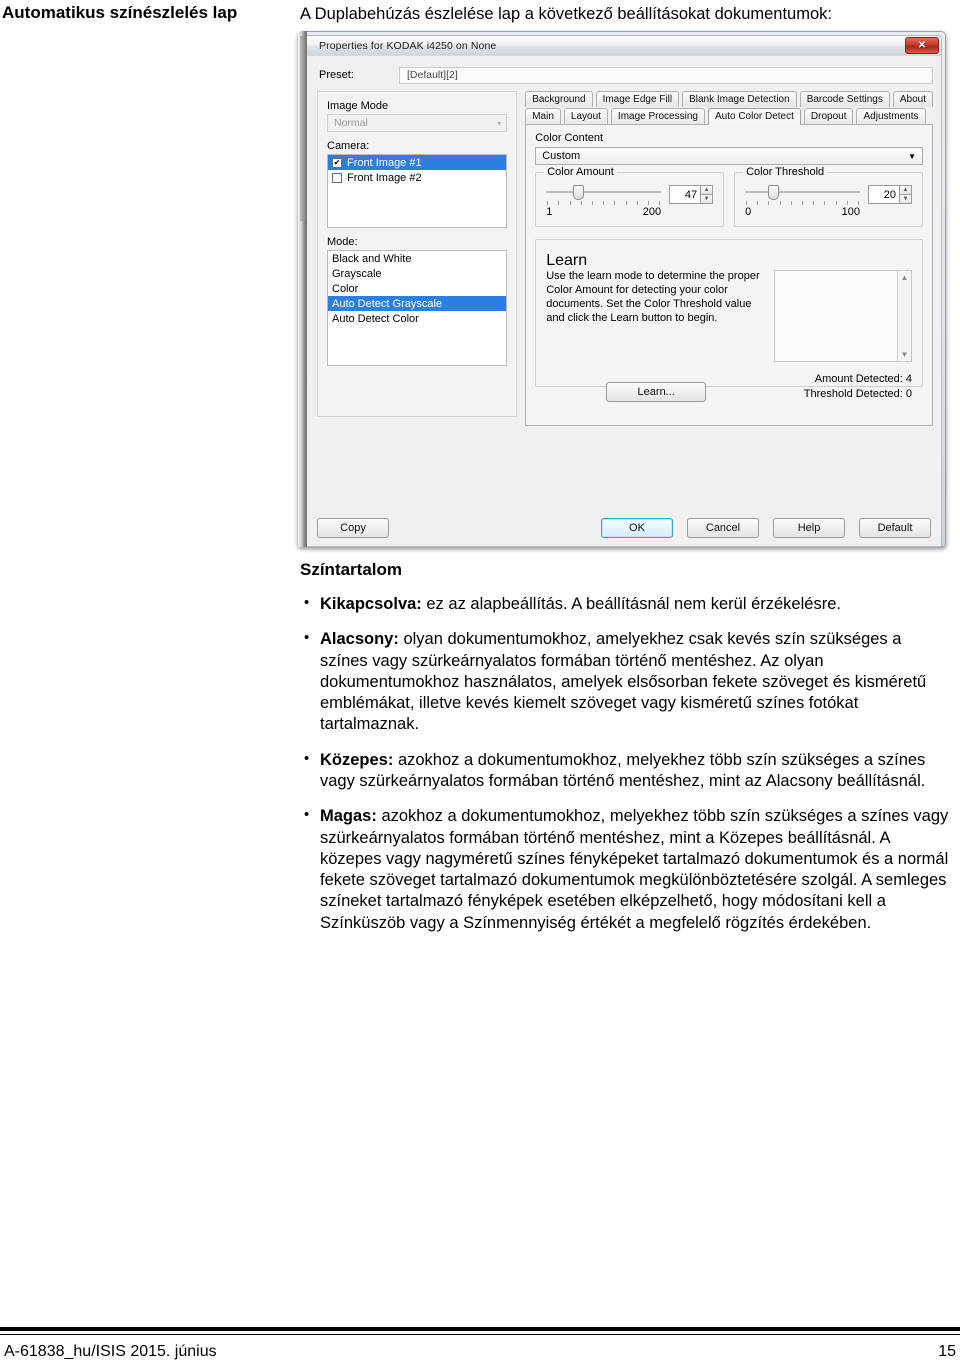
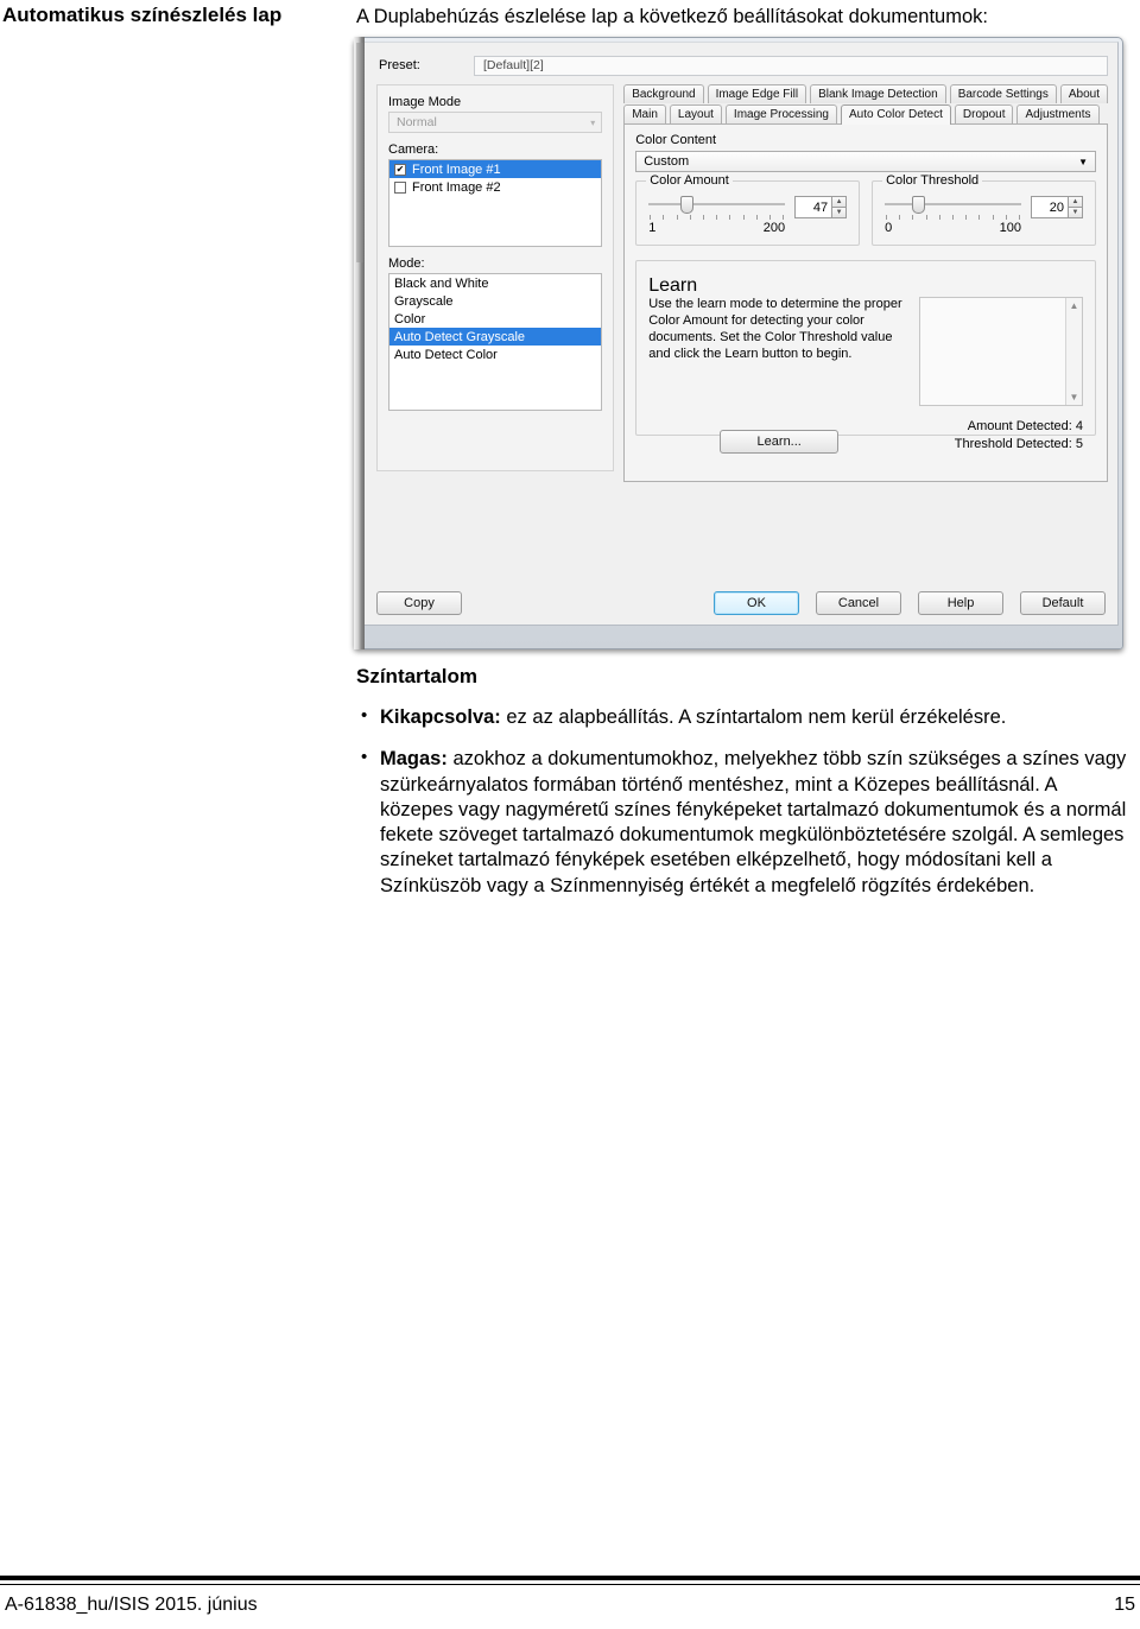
  Automatikus színészlelés lap
  A Duplabehúzás észlelése lap a következő beállításokat dokumentumok:
- Properties for KODAK i4250 on None
- ✕
  Preset:
  [Default][2]
  Image Mode
  Normal
  ▾
  Camera:
  Front Image #1
  Front Image #2
  Mode:
  Black and White
  Grayscale
  Color
  Auto Detect Grayscale
  Auto Detect Color
  Background
  Image Edge Fill
  Blank Image Detection
  Barcode Settings
  About
  Main
  Layout
  Image Processing
  Auto Color Detect
  Dropout
  Adjustments
  Color Content
  Custom
  ▼
  Color Amount
  1
  200
  47
  Color Threshold
  0
  100
  20
  Learn
  Use the learn mode to determine the proper Color Amount for detecting your color documents. Set the Color Threshold value and click the Learn button to begin.
  ▲
  ▼
  Learn...
  Amount Detected: 4
- Threshold Detected: 0
+ Threshold Detected: 5
  Copy
  OK
  Cancel
  Help
  Default
  Színtartalom
- Kikapcsolva: ez az alapbeállítás. A beállításnál nem kerül érzékelésre.
+ Kikapcsolva: ez az alapbeállítás. A színtartalom nem kerül érzékelésre.
- Alacsony: olyan dokumentumokhoz, amelyekhez csak kevés szín szükséges a színes vagy szürkeárnyalatos formában történő mentéshez. Az olyan dokumentumokhoz használatos, amelyek elsősorban fekete szöveget és kisméretű emblémákat, illetve kevés kiemelt szöveget vagy kisméretű színes fotókat tartalmaznak.
- Közepes: azokhoz a dokumentumokhoz, melyekhez több szín szükséges a színes vagy szürkeárnyalatos formában történő mentéshez, mint az Alacsony beállításnál.
  Magas: azokhoz a dokumentumokhoz, melyekhez több szín szükséges a színes vagy szürkeárnyalatos formában történő mentéshez, mint a Közepes beállításnál. A közepes vagy nagyméretű színes fényképeket tartalmazó dokumentumok és a normál fekete szöveget tartalmazó dokumentumok megkülönböztetésére szolgál. A semleges színeket tartalmazó fényképek esetében elképzelhető, hogy módosítani kell a Színküszöb vagy a Színmennyiség értékét a megfelelő rögzítés érdekében.
  A-61838_hu/ISIS 2015. június
  15
